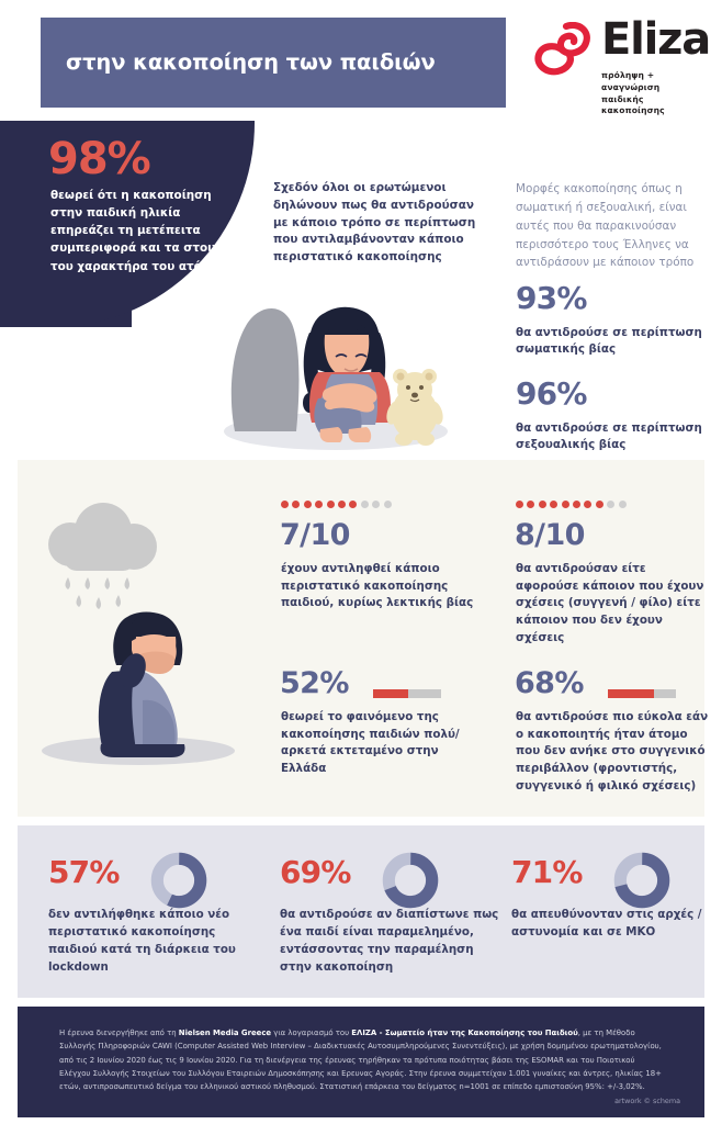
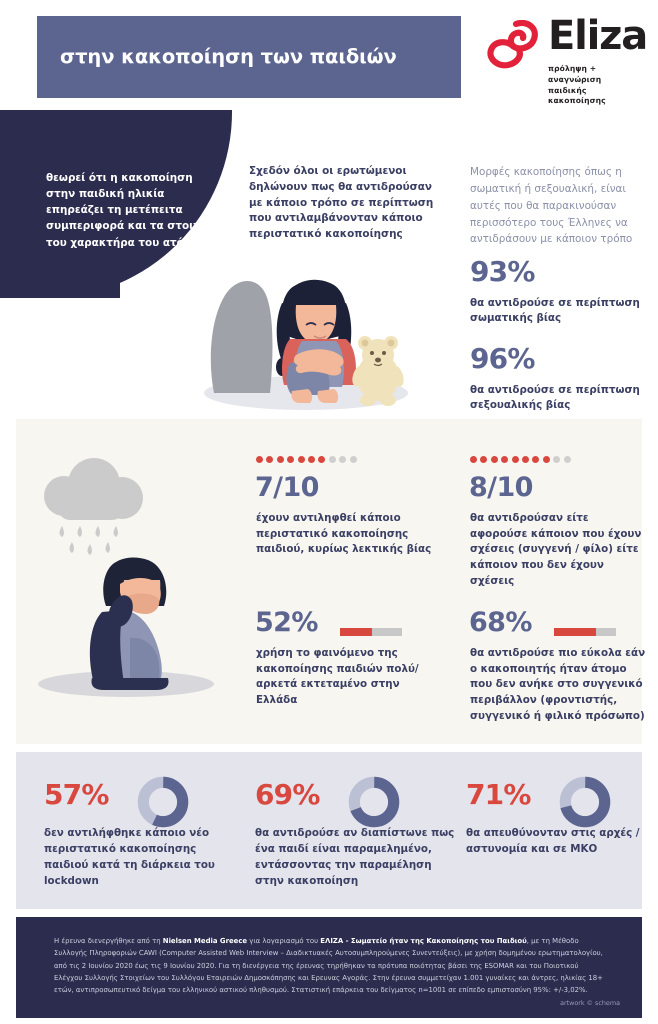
  στην κακοποίηση των παιδιών
  Eliza
  πρόληψη + αναγνώριση
  παιδικής κακοποίησης
- 98%
  θεωρεί ότι η κακοποίηση στην παιδική ηλικία επηρεάζει τη μετέπειτα συμπεριφορά και τα στοιχεία του χαρακτήρα του ατόμου
  Σχεδόν όλοι οι ερωτώμενοι δηλώνουν πως θα αντιδρούσαν με κάποιο τρόπο σε περίπτωση που αντιλαμβάνονταν κάποιο περιστατικό κακοποίησης
  Μορφές κακοποίησης όπως η σωματική ή σεξουαλική, είναι αυτές που θα παρακινούσαν περισσότερο τους Έλληνες να αντιδράσουν με κάποιον τρόπο
  93%
  θα αντιδρούσε σε περίπτωση σωματικής βίας
  96%
  θα αντιδρούσε σε περίπτωση σεξουαλικής βίας
  7/10
  έχουν αντιληφθεί κάποιο περιστατικό κακοποίησης παιδιού, κυρίως λεκτικής βίας
  8/10
  θα αντιδρούσαν είτε αφορούσε κάποιον που έχουν σχέσεις (συγγενή / φίλο) είτε κάποιον που δεν έχουν σχέσεις
  52%
- θεωρεί το φαινόμενο της κακοποίησης παιδιών πολύ/αρκετά εκτεταμένο στην Ελλάδα
+ χρήση το φαινόμενο της κακοποίησης παιδιών πολύ/αρκετά εκτεταμένο στην Ελλάδα
  68%
- θα αντιδρούσε πιο εύκολα εάν ο κακοποιητής ήταν άτομο που δεν ανήκε στο συγγενικό περιβάλλον (φροντιστής, συγγενικό ή φιλικό σχέσεις)
+ θα αντιδρούσε πιο εύκολα εάν ο κακοποιητής ήταν άτομο που δεν ανήκε στο συγγενικό περιβάλλον (φροντιστής, συγγενικό ή φιλικό πρόσωπο)
  57%
  δεν αντιλήφθηκε κάποιο νέο περιστατικό κακοποίησης παιδιού κατά τη διάρκεια του lockdown
  69%
  θα αντιδρούσε αν διαπίστωνε πως ένα παιδί είναι παραμελημένο, εντάσσοντας την παραμέληση στην κακοποίηση
  71%
  θα απευθύνονταν στις αρχές / αστυνομία και σε ΜΚΟ
  Η έρευνα διενεργήθηκε από τη Nielsen Media Greece για λογαριασμό του ΕΛΙΖΑ - Σωματείο ήταν της Κακοποίησης του Παιδιού, με τη Μέθοδο Συλλογής Πληροφοριών CAWI (Computer Assisted Web Interview – Διαδικτυακές Αυτοσυμπληρούμενες Συνεντεύξεις), με χρήση δομημένου ερωτηματολογίου, από τις 2 Ιουνίου 2020 έως τις 9 Ιουνίου 2020. Για τη διενέργεια της έρευνας τηρήθηκαν τα πρότυπα ποιότητας βάσει της ESOMAR και του Ποιοτικού Ελέγχου Συλλογής Στοιχείων του Συλλόγου Εταιρειών Δημοσκόπησης και Ερευνας Αγοράς. Στην έρευνα συμμετείχαν 1.001 γυναίκες και άντρες, ηλικίας 18+ ετών, αντιπροσωπευτικό δείγμα του ελληνικού αστικού πληθυσμού. Στατιστική επάρκεια του δείγματος n=1001 σε επίπεδο εμπιστοσύνη 95%: +/-3,02%.
  artwork © schema
